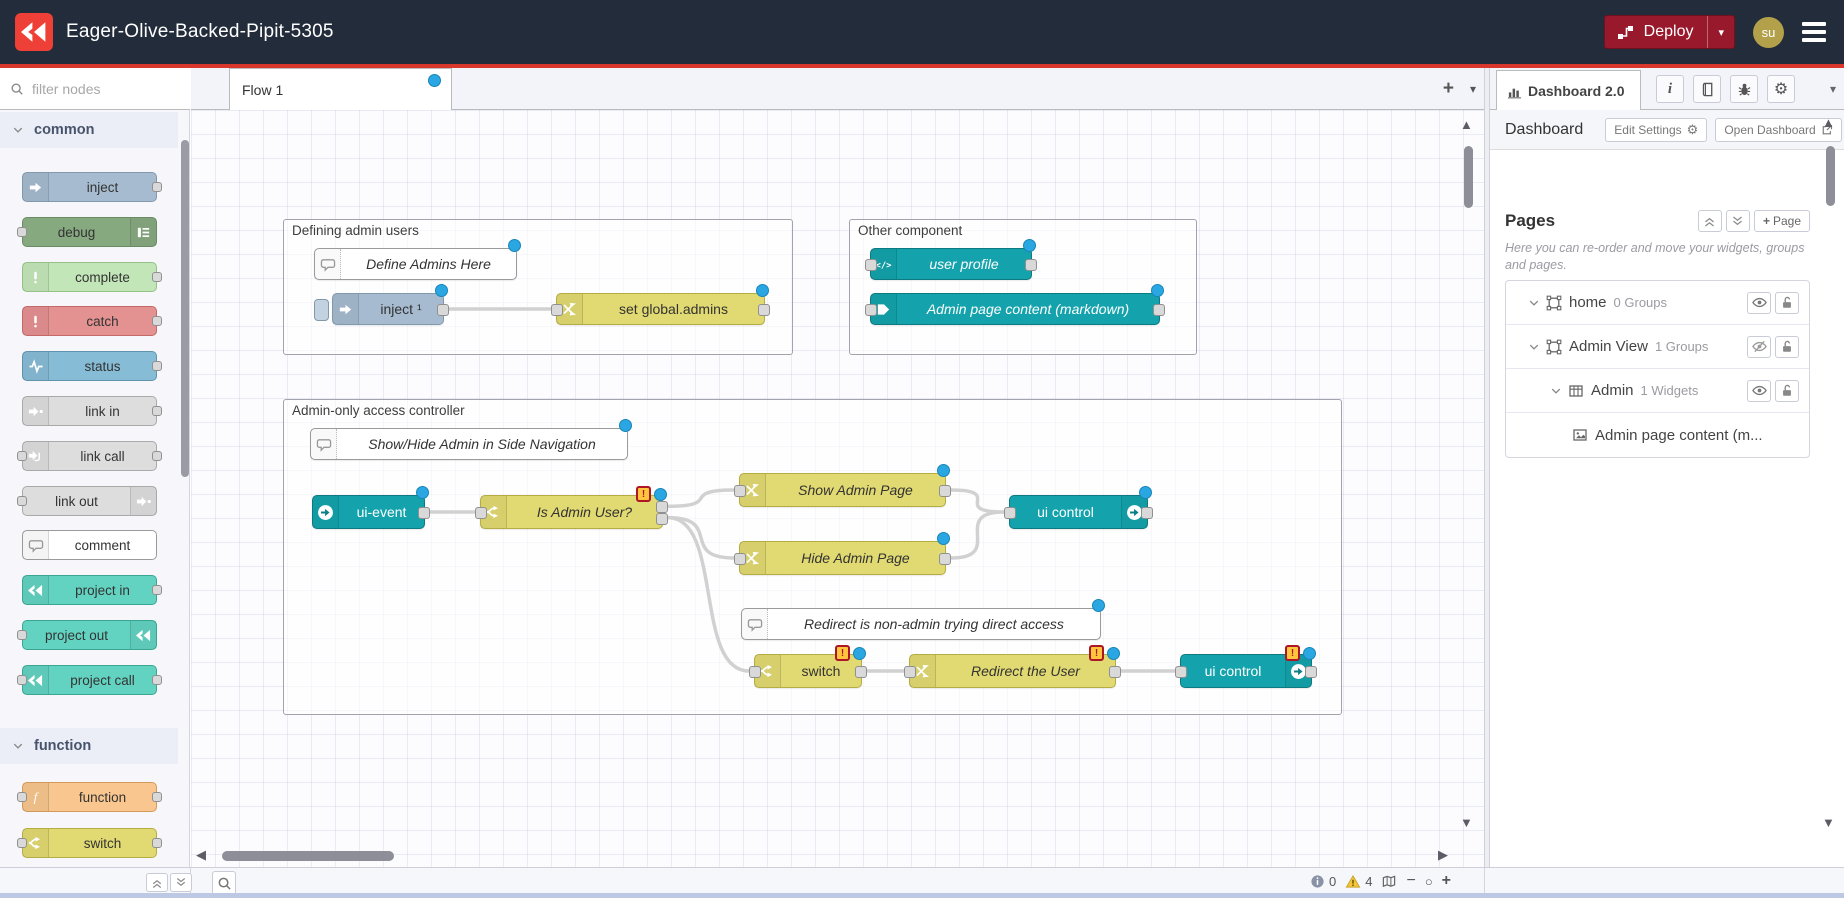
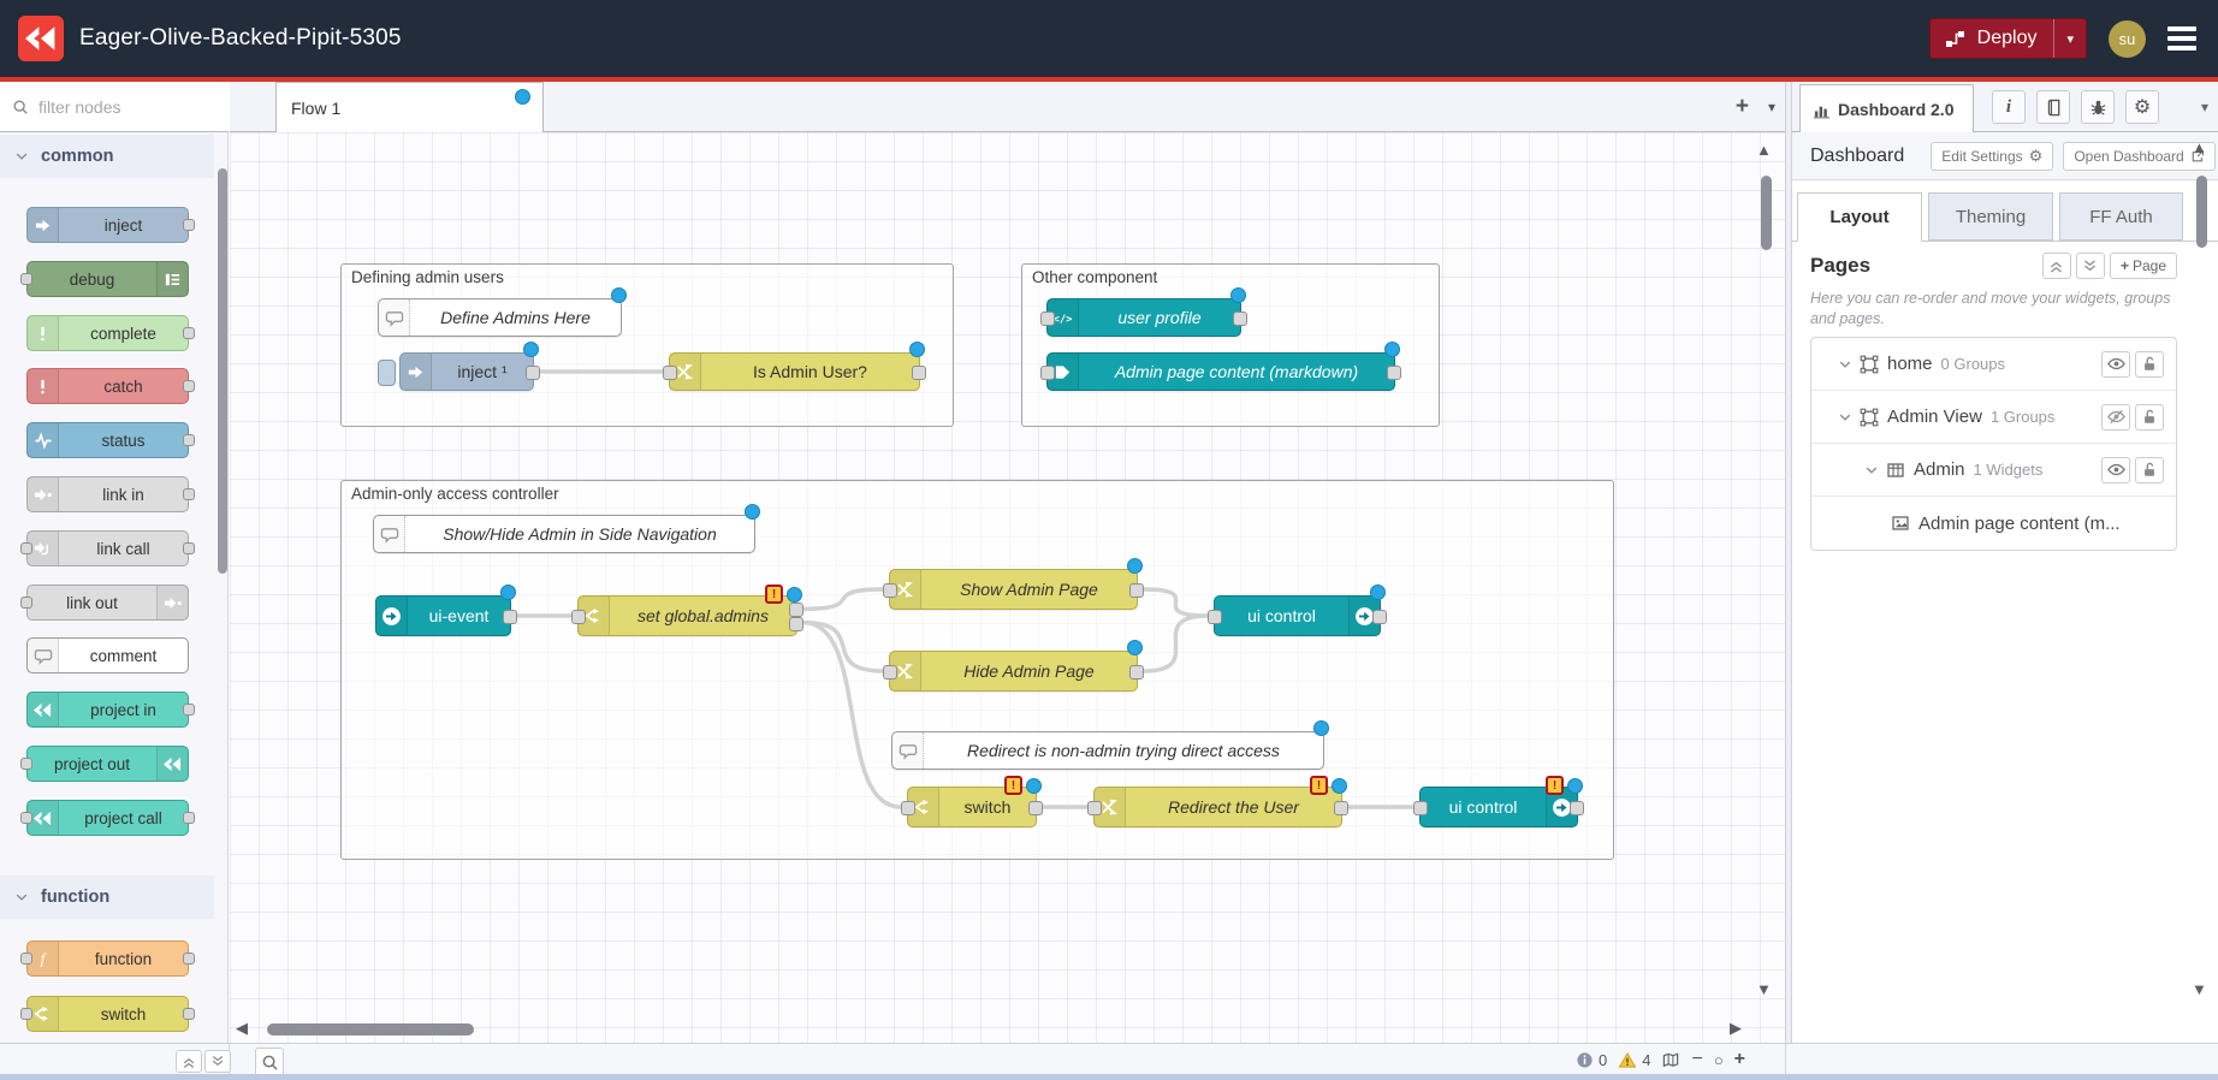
  Eager-Olive-Backed-Pipit-5305
  Deploy
  ▾
  su
  filter nodes
  Flow 1
  +
  ▾
  Dashboard 2.0
  i
  ⚙
  ▾
  common
  inject
  debug
  complete
  catch
  status
  link in
  link call
  link out
  comment
  project in
  project out
  project call
  function
  f
  function
  switch
  Defining admin users
  Other component
  Admin-only access controller
  Define Admins Here
  inject ¹
- set global.admins
+ Is Admin User?
  </>
  user profile
  Admin page content (markdown)
  Show/Hide Admin in Side Navigation
  ui-event
- Is Admin User?
+ set global.admins
  !
  Show Admin Page
  Hide Admin Page
  ui control
  Redirect is non-admin trying direct access
  switch
  !
  Redirect the User
  !
  ui control
  !
  ▲
  ▼
  ◀
  ▶
  Dashboard
  Edit Settings
  ⚙
  Open Dashboard
+ Layout
+ Theming
+ FF Auth
  Pages
  +
  Page
  Here you can re-order and move your widgets, groups and pages.
  home
  0 Groups
  Admin View
  1 Groups
  Admin
  1 Widgets
  Admin page content (m...
  ▲
  ▼
  0
  4
  −
  ○
  +
